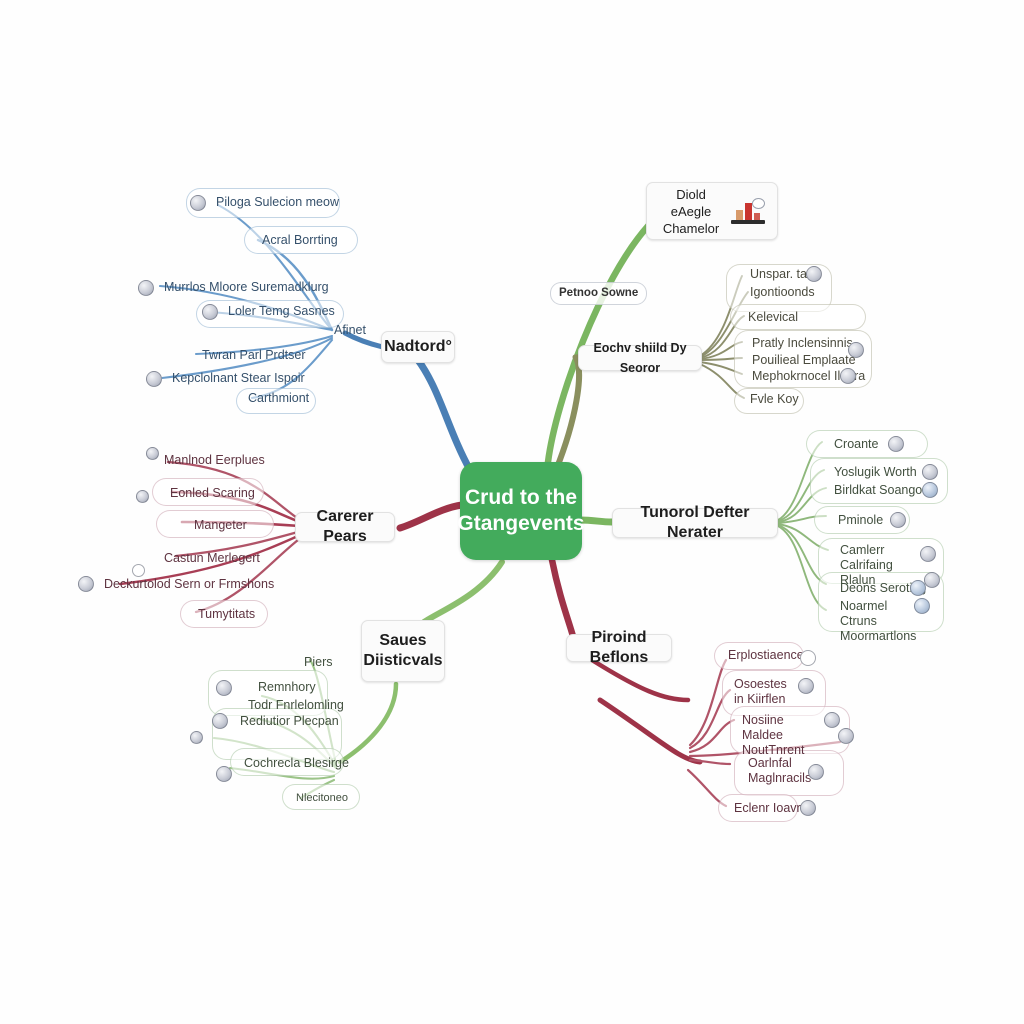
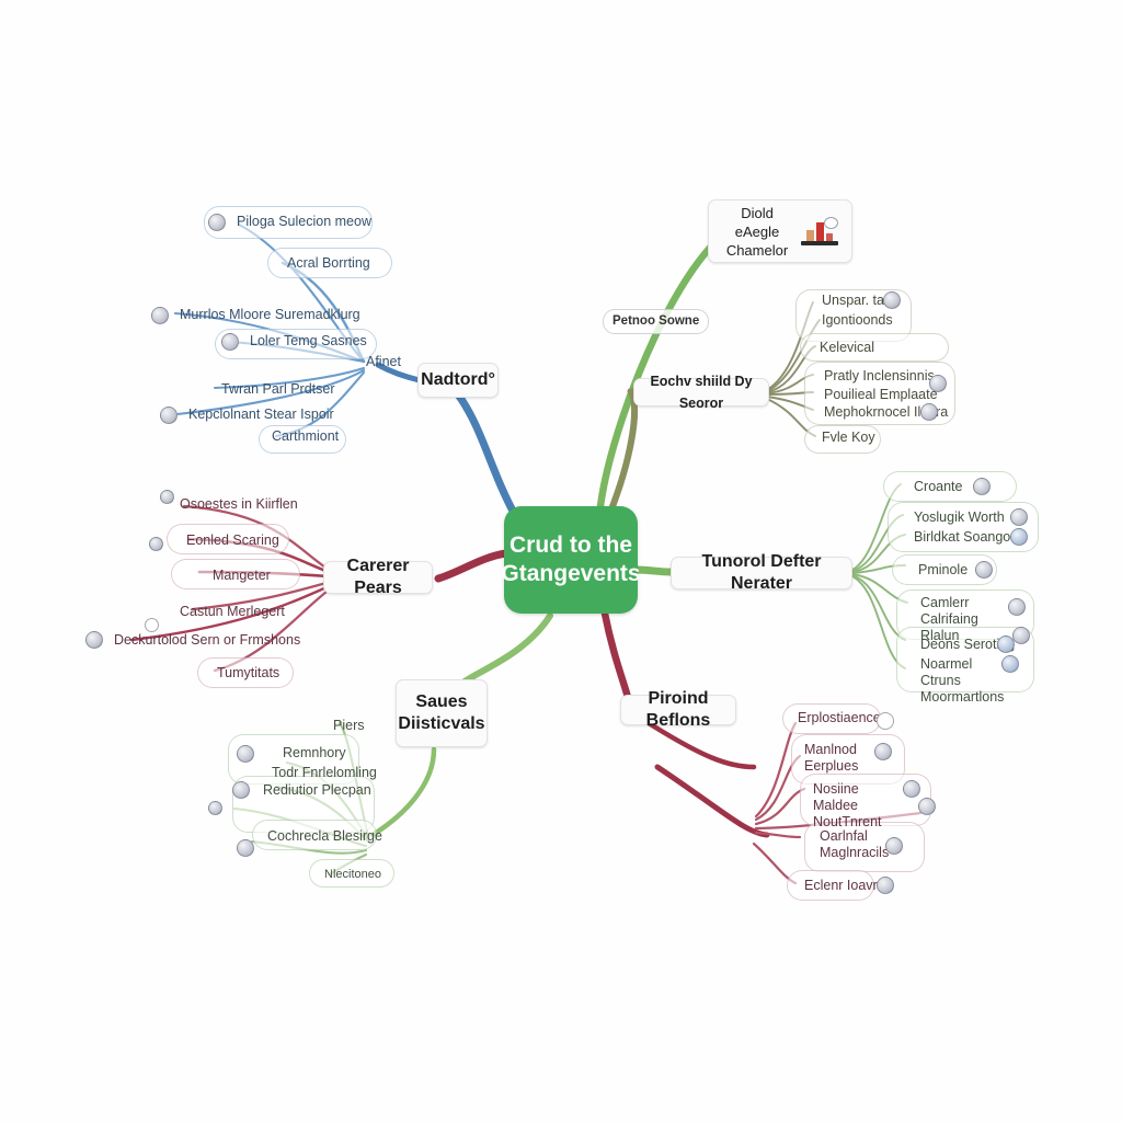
  Crud to the Gtangevents
  Nadtord°
  Carerer Pears
  Diold eAegle Chamelor
  Eochv shiild Dy Seoror
  Tunorol Defter Nerater
  Piroind Beflons
  Saues
  Diisticvals
  Afinet
  Petnoo Sowne
  Piloga Sulecion meow
  Acral Borrting
  Murrlos Mloore Suremadklurg
  Loler Temg Sasnes
  Twran Parl Prdtser
  Kepclolnant Stear Ispoir
  Carthmiont
- Manlnod Eerplues
+ Osoestes in Kiirflen
  Eonled Scaring
  Mangeter
  Castun Merlegert
  Deckurtolod Sern or Frmshons
  Tumytitats
  Unspar. ta
  Igontioonds
  Kelevical
  Pratly Inclensinnis
  Pouilieal Emplaate
  Mephokrnocel Ilra
  Fvle Koy
  Croante
  Yoslugik Worth
  Birldkat Soango
  Pminole
  Camlerr Calrifaing Rlalun
  Deons Serot
  Noarmel Ctruns Moormartlons
  Erplostiaenc
- Osoestes in Kiirflen
+ Manlnod Eerplues
  Nosiine Maldee NoutTnrent
  Oarlnfal Maglnracils
  Eclenr Ioavr
  Piers
  Remnhory
  Todr Fnrlelomling
  Rediutior Plecpan
  Cochrecla Blesirge
  Nlecitoneo
